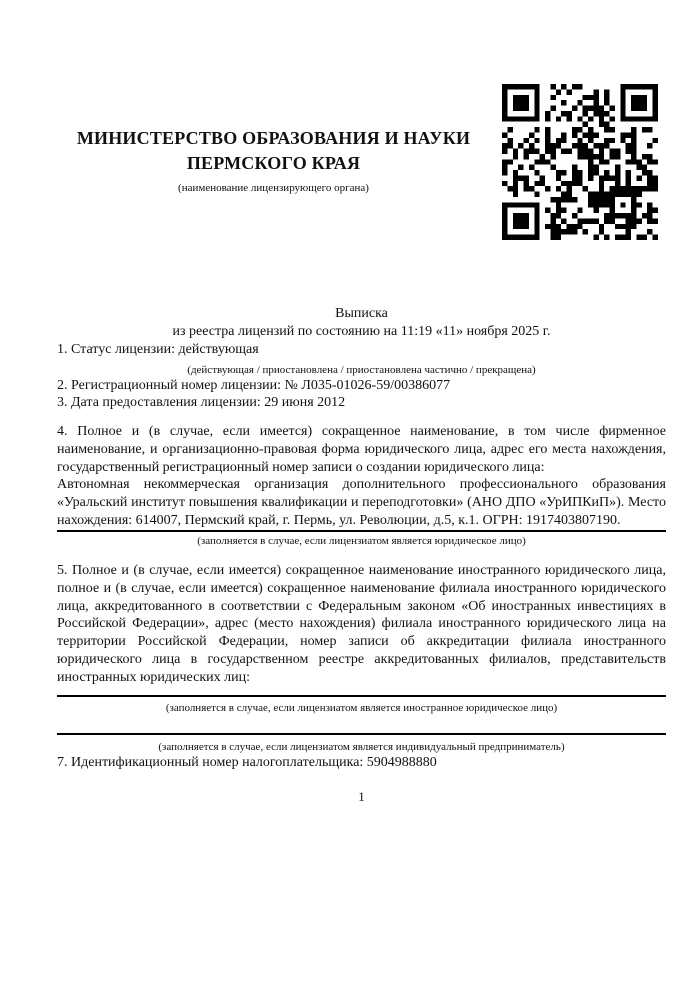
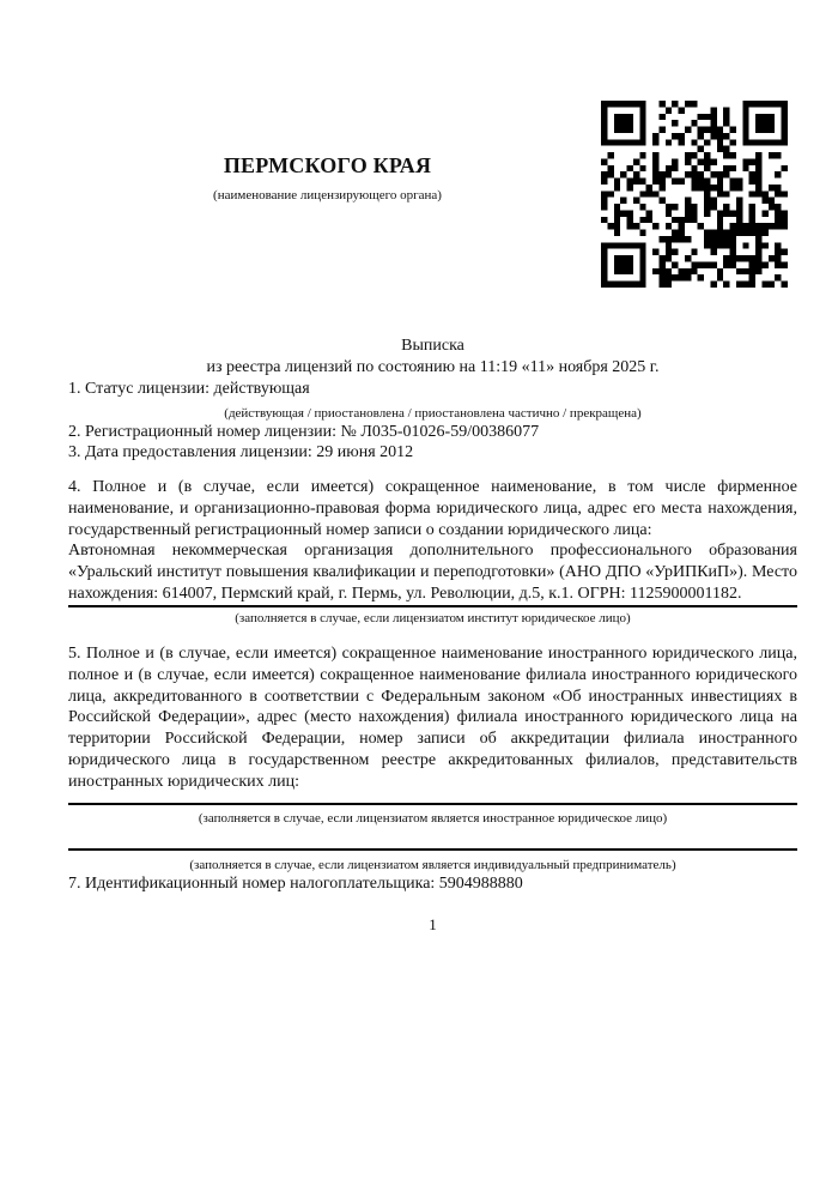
- МИНИСТЕРСТВО ОБРАЗОВАНИЯ И НАУКИ
  ПЕРМСКОГО КРАЯ
  (наименование лицензирующего органа)
  Выписка
  из реестра лицензий по состоянию на 11:19 «11» ноября 2025 г.
  1. Статус лицензии: действующая
  (действующая / приостановлена / приостановлена частично / прекращена)
  2. Регистрационный номер лицензии: № Л035-01026-59/00386077
  3. Дата предоставления лицензии: 29 июня 2012
  4. Полное и (в случае, если имеется) сокращенное наименование, в том числе фирменное наименование, и организационно-правовая форма юридического лица, адрес его места нахождения, государственный регистрационный номер записи о создании юридического лица:
- Автономная некоммерческая организация дополнительного профессионального образования «Уральский институт повышения квалификации и переподготовки» (АНО ДПО «УрИПКиП»). Место нахождения: 614007, Пермский край, г. Пермь, ул. Революции, д.5, к.1. ОГРН: 1917403807190.
+ Автономная некоммерческая организация дополнительного профессионального образования «Уральский институт повышения квалификации и переподготовки» (АНО ДПО «УрИПКиП»). Место нахождения: 614007, Пермский край, г. Пермь, ул. Революции, д.5, к.1. ОГРН: 1125900001182.
- (заполняется в случае, если лицензиатом является юридическое лицо)
+ (заполняется в случае, если лицензиатом институт юридическое лицо)
  5. Полное и (в случае, если имеется) сокращенное наименование иностранного юридического лица, полное и (в случае, если имеется) сокращенное наименование филиала иностранного юридического лица, аккредитованного в соответствии с Федеральным законом «Об иностранных инвестициях в Российской Федерации», адрес (место нахождения) филиала иностранного юридического лица на территории Российской Федерации, номер записи об аккредитации филиала иностранного юридического лица в государственном реестре аккредитованных филиалов, представительств иностранных юридических лиц:
  (заполняется в случае, если лицензиатом является иностранное юридическое лицо)
  (заполняется в случае, если лицензиатом является индивидуальный предприниматель)
  7. Идентификационный номер налогоплательщика: 5904988880
  1
